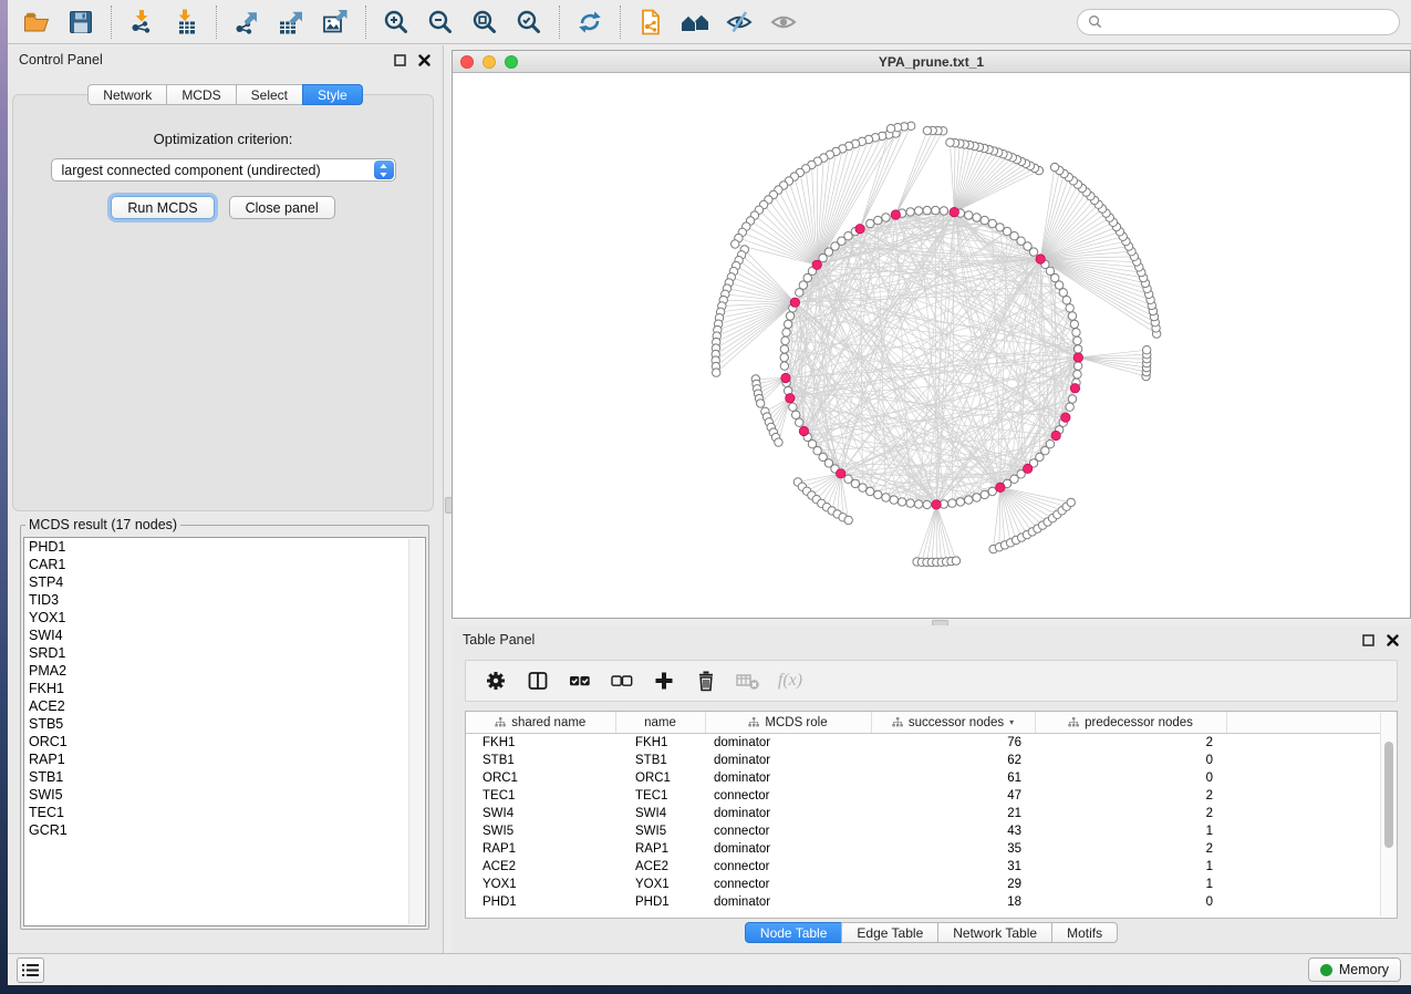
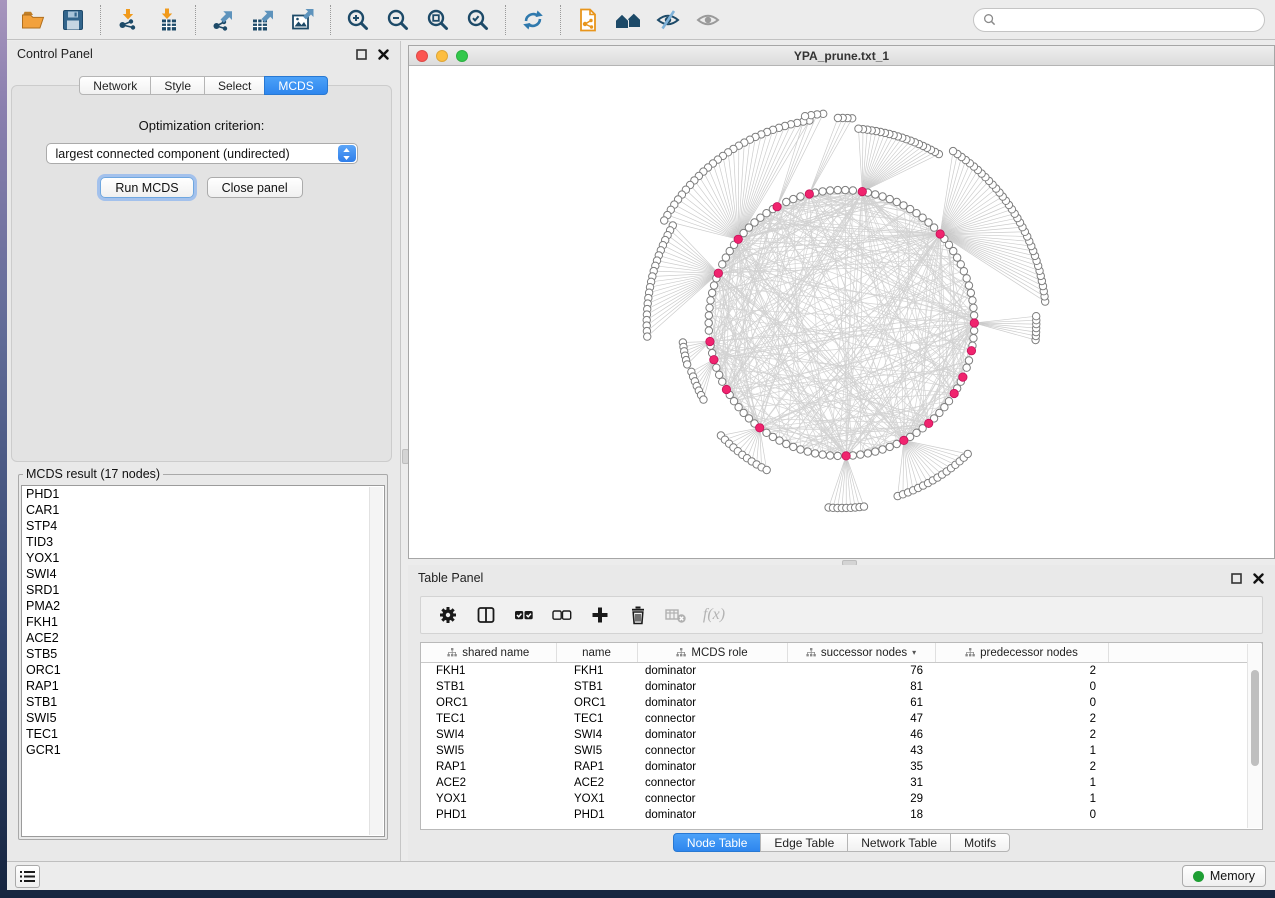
  Control Panel
  Network
- MCDS
+ Style
  Select
- Style
+ MCDS
  Optimization criterion:
  largest connected component (undirected)
  Run MCDS
  Close panel
  MCDS result (17 nodes)
  PHD1
  CAR1
  STP4
  TID3
  YOX1
  SWI4
  SRD1
  PMA2
  FKH1
  ACE2
  STB5
  ORC1
  RAP1
  STB1
  SWI5
  TEC1
  GCR1
  YPA_prune.txt_1
  Table Panel
  f(x)
  shared name	name	MCDS role	successor nodes ▾	predecessor nodes
  FKH1	FKH1	dominator	76	2
- STB1	STB1	dominator	62	0
+ STB1	STB1	dominator	81	0
  ORC1	ORC1	dominator	61	0
  TEC1	TEC1	connector	47	2
- SWI4	SWI4	dominator	21	2
+ SWI4	SWI4	dominator	46	2
  SWI5	SWI5	connector	43	1
  RAP1	RAP1	dominator	35	2
  ACE2	ACE2	connector	31	1
  YOX1	YOX1	connector	29	1
  PHD1	PHD1	dominator	18	0
  Node Table
  Edge Table
  Network Table
  Motifs
  Memory
